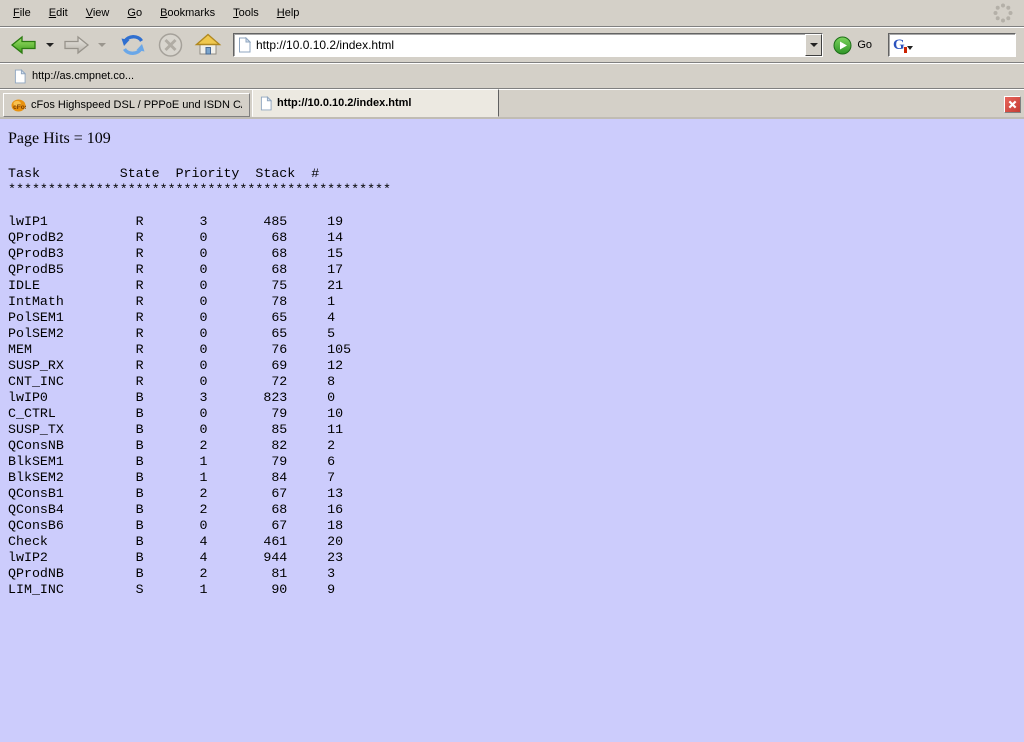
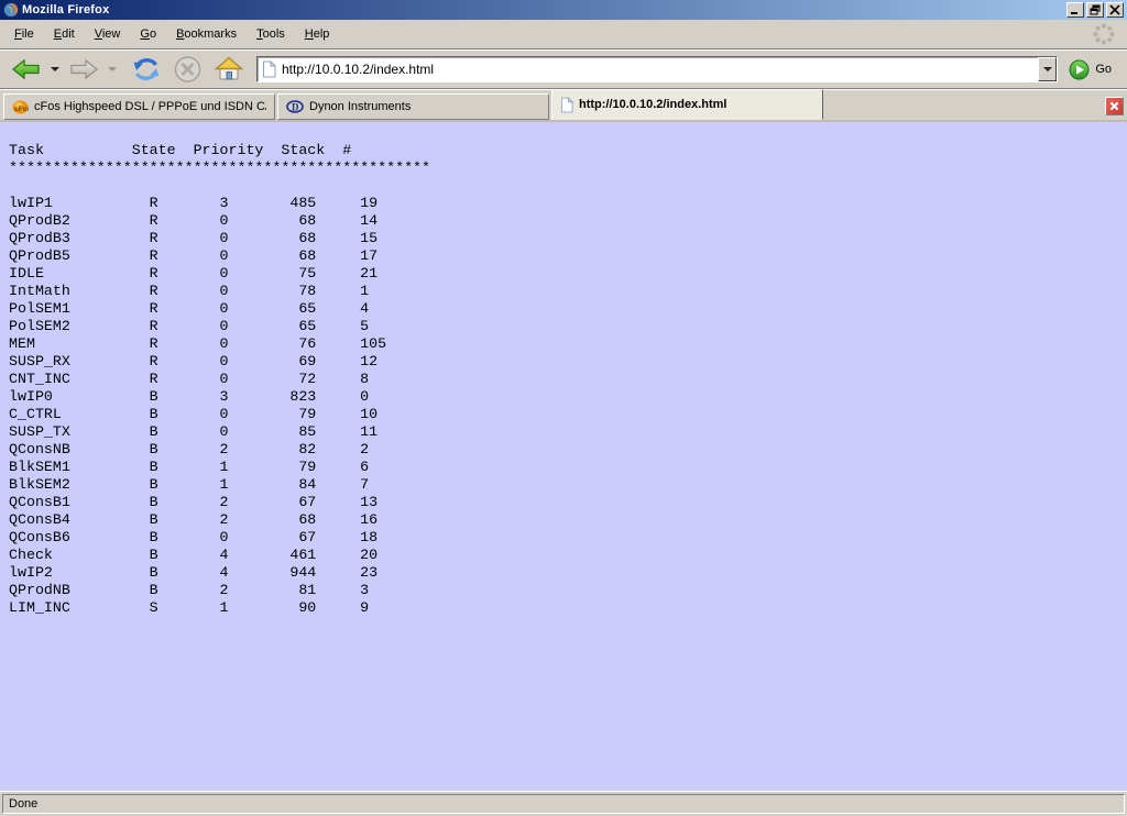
+ Mozilla Firefox
  File
  Edit
  View
  Go
  Bookmarks
  Tools
  Help
  http://10.0.10.2/index.html
  Go
- G
- http://as.cmpnet.co...
  cFos Highspeed DSL / PPPoE und ISDN C
+ D
+ Dynon Instruments
  http://10.0.10.2/index.html
- Page Hits = 109
  Task State Priority Stack #
  ************************************************
  lwIP1 R 3 485 19
  QProdB2 R 0 68 14
  QProdB3 R 0 68 15
  QProdB5 R 0 68 17
  IDLE R 0 75 21
  IntMath R 0 78 1
  PolSEM1 R 0 65 4
  PolSEM2 R 0 65 5
  MEM R 0 76 105
  SUSP_RX R 0 69 12
  CNT_INC R 0 72 8
  lwIP0 B 3 823 0
  C_CTRL B 0 79 10
  SUSP_TX B 0 85 11
  QConsNB B 2 82 2
  BlkSEM1 B 1 79 6
  BlkSEM2 B 1 84 7
  QConsB1 B 2 67 13
  QConsB4 B 2 68 16
  QConsB6 B 0 67 18
  Check B 4 461 20
  lwIP2 B 4 944 23
  QProdNB B 2 81 3
  LIM_INC S 1 90 9
+ Done
